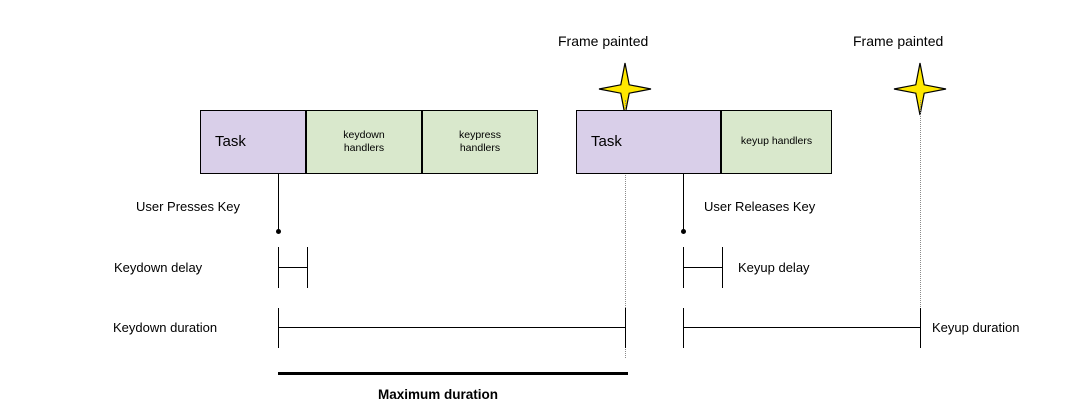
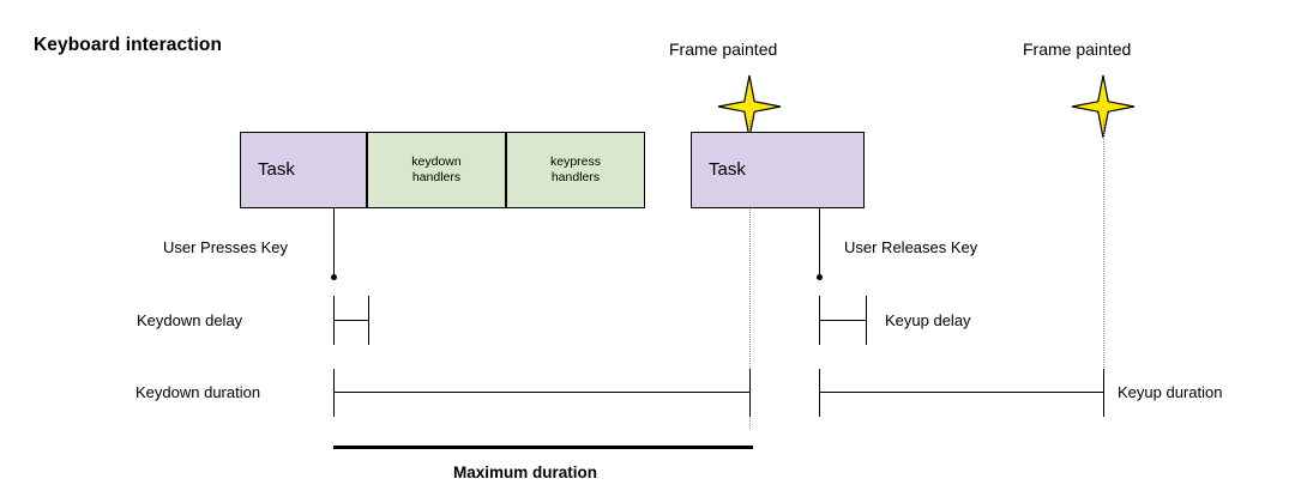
+ Keyboard interaction
  Frame painted
  Frame painted
  Task
  keydown
  handlers
  keypress
  handlers
  Task
- keyup handlers
  User Presses Key
  User Releases Key
  Keydown delay
  Keyup delay
  Keydown duration
  Keyup duration
  Maximum duration
